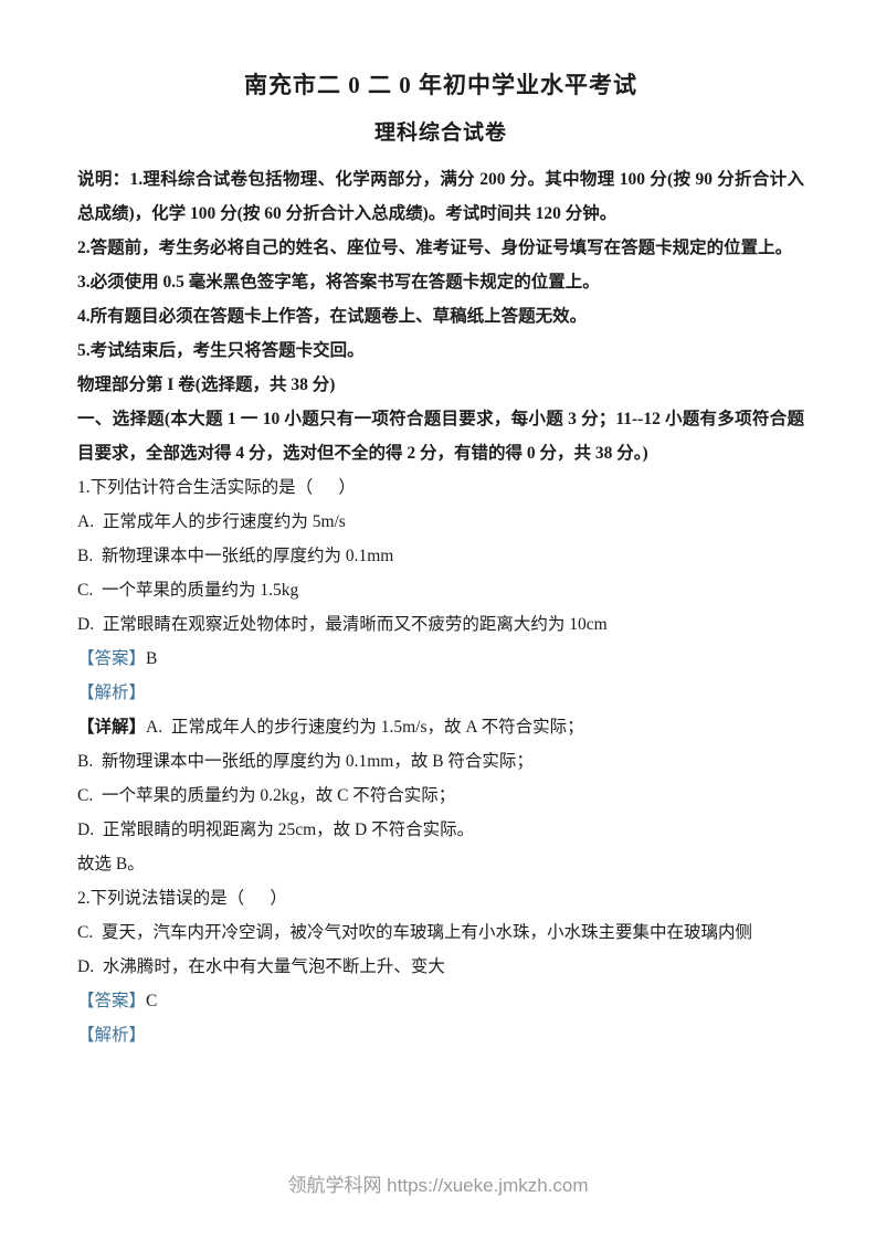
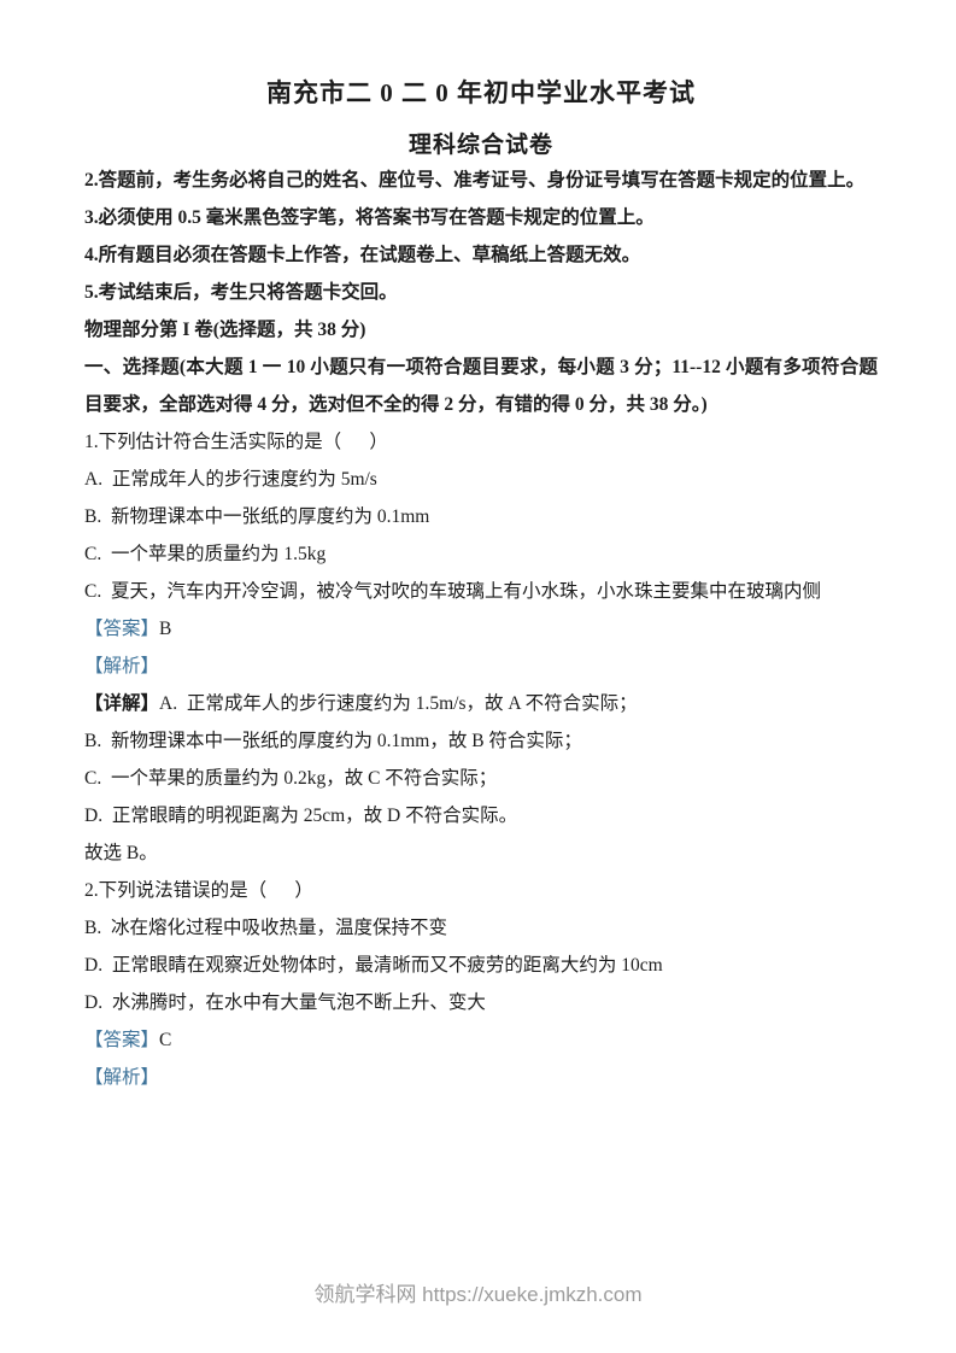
  南充市二 0 二 0 年初中学业水平考试
  理科综合试卷
- 说明：1.理科综合试卷包括物理、化学两部分，满分 200 分。其中物理 100 分(按 90 分折合计入总成绩)，化学 100 分(按 60 分折合计入总成绩)。考试时间共 120 分钟。
  2.答题前，考生务必将自己的姓名、座位号、准考证号、身份证号填写在答题卡规定的位置上。
  3.必须使用 0.5 毫米黑色签字笔，将答案书写在答题卡规定的位置上。
  4.所有题目必须在答题卡上作答，在试题卷上、草稿纸上答题无效。
  5.考试结束后，考生只将答题卡交回。
  物理部分第 I 卷(选择题，共 38 分)
  一、选择题(本大题 1 一 10 小题只有一项符合题目要求，每小题 3 分；11--12 小题有多项符合题目要求，全部选对得 4 分，选对但不全的得 2 分，有错的得 0 分，共 38 分。)
  1.下列估计符合生活实际的是（ ）
  A. 正常成年人的步行速度约为 5m/s
  B. 新物理课本中一张纸的厚度约为 0.1mm
  C. 一个苹果的质量约为 1.5kg
- D. 正常眼睛在观察近处物体时，最清晰而又不疲劳的距离大约为 10cm
+ C. 夏天，汽车内开冷空调，被冷气对吹的车玻璃上有小水珠，小水珠主要集中在玻璃内侧
  【答案】B
  【解析】
  【详解】A. 正常成年人的步行速度约为 1.5m/s，故 A 不符合实际；
  B. 新物理课本中一张纸的厚度约为 0.1mm，故 B 符合实际；
  C. 一个苹果的质量约为 0.2kg，故 C 不符合实际；
  D. 正常眼睛的明视距离为 25cm，故 D 不符合实际。
  故选 B。
  2.下列说法错误的是（ ）
+ B. 冰在熔化过程中吸收热量，温度保持不变
- C. 夏天，汽车内开冷空调，被冷气对吹的车玻璃上有小水珠，小水珠主要集中在玻璃内侧
+ D. 正常眼睛在观察近处物体时，最清晰而又不疲劳的距离大约为 10cm
  D. 水沸腾时，在水中有大量气泡不断上升、变大
  【答案】C
  【解析】
  领航学科网 https://xueke.jmkzh.com
